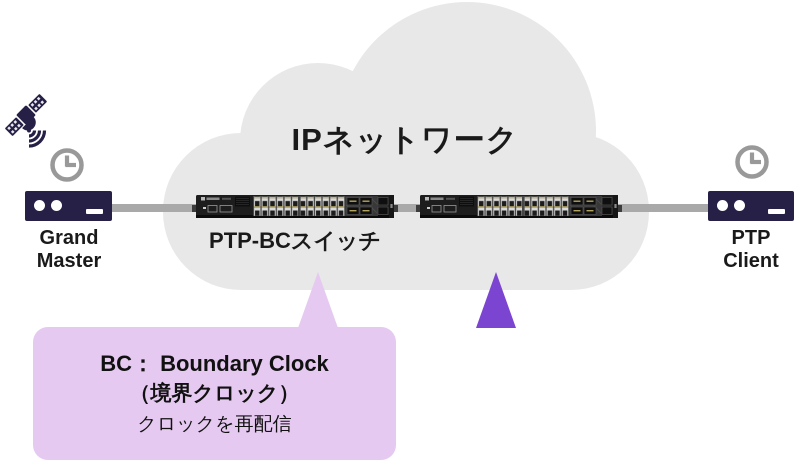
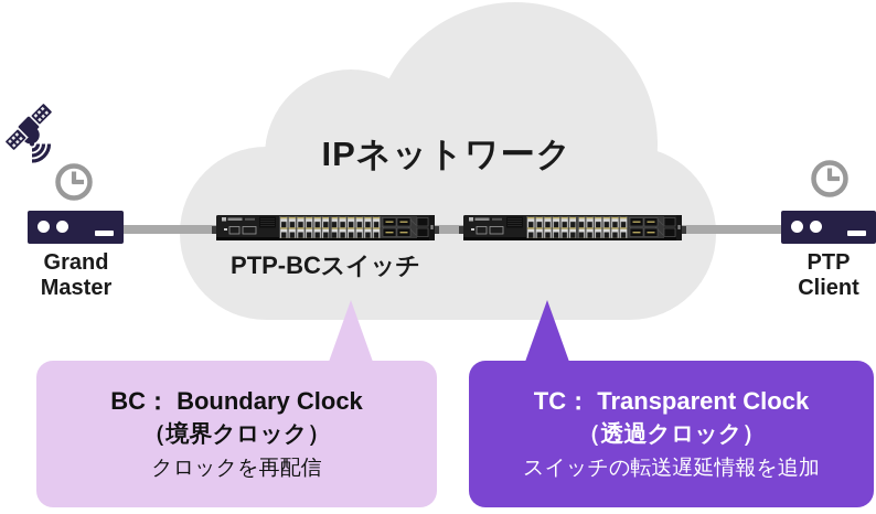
  IPネットワーク
  PTP-BCスイッチ
  Grand
  Master
  PTP
  Client
  BC： Boundary Clock
  （境界クロック）
  クロックを再配信
+ TC： Transparent Clock
+ （透過クロック）
+ スイッチの転送遅延情報を追加
